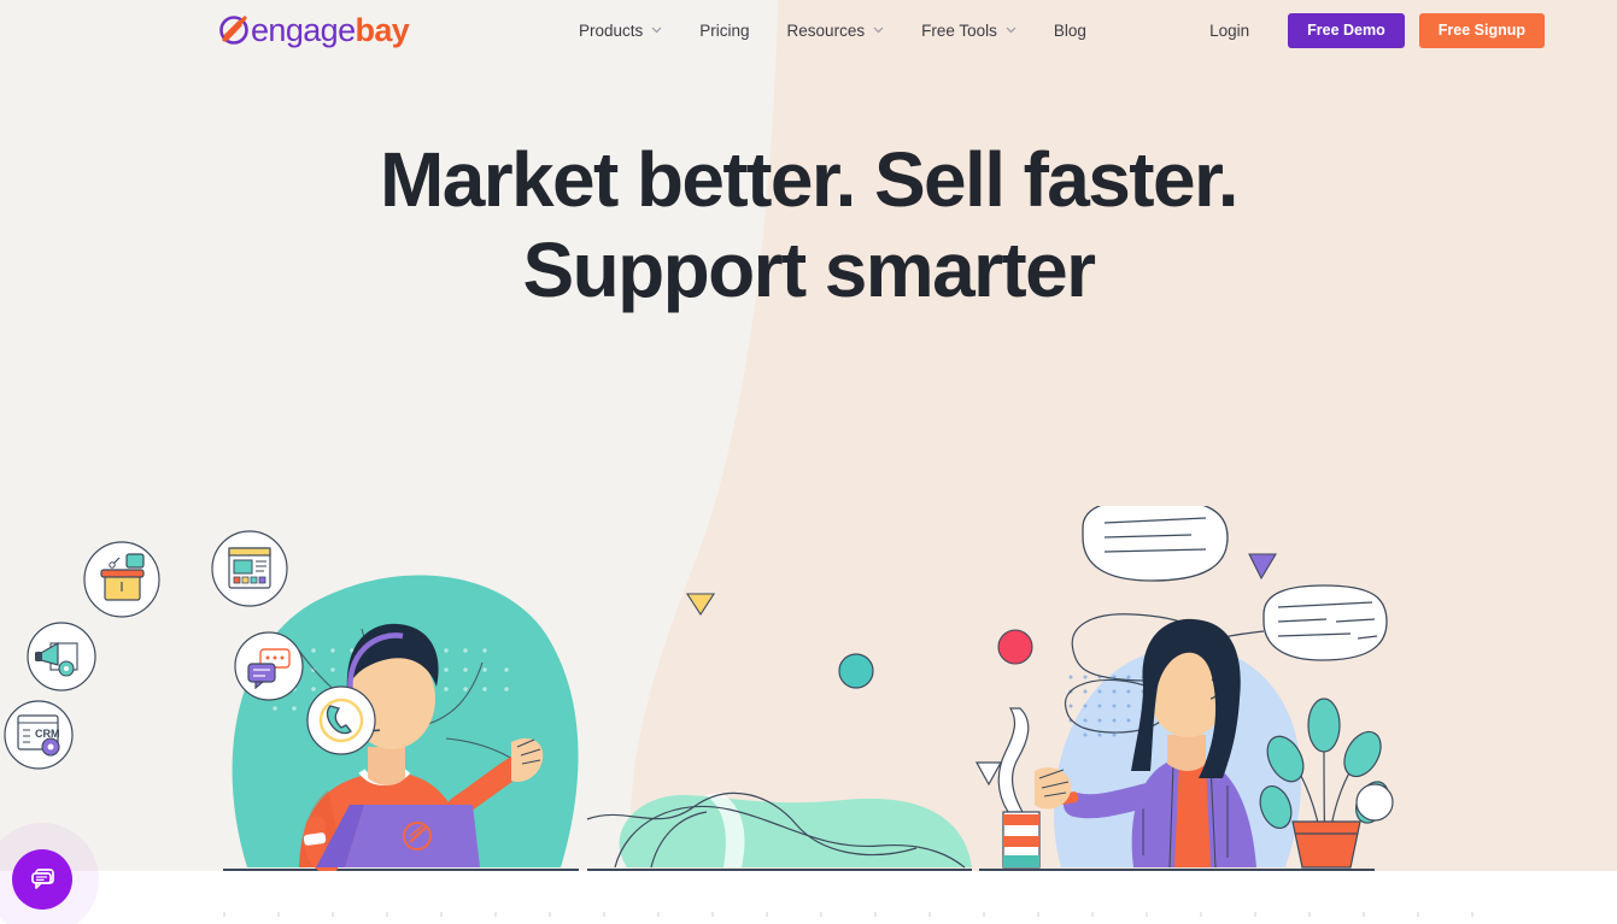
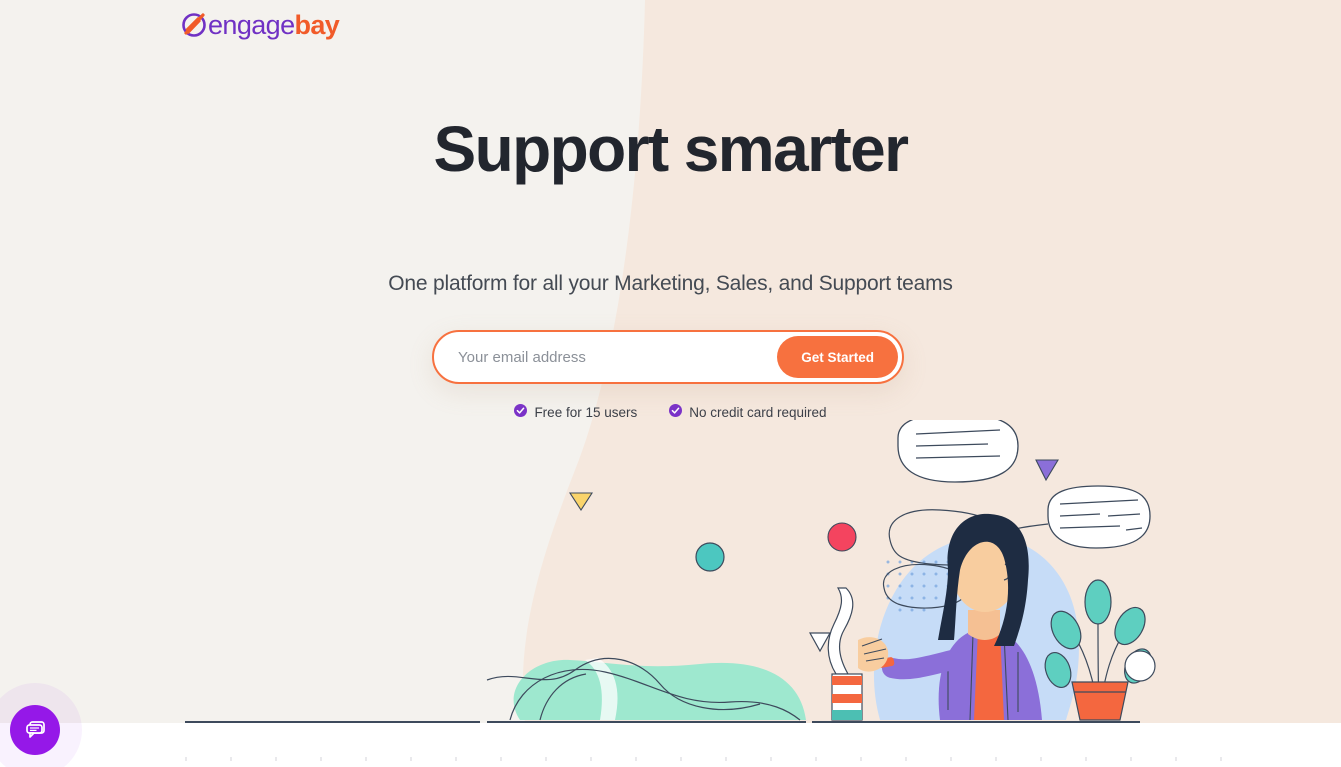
- CRM
  engagebay
- Products
- Pricing
- Resources
- Free Tools
- Blog
- Login
- Free Demo
- Free Signup
- Market better. Sell faster.
  Support smarter
+ One platform for all your Marketing, Sales, and Support teams
+ Your email address
+ Get Started
+ Free for 15 users
+ No credit card required
